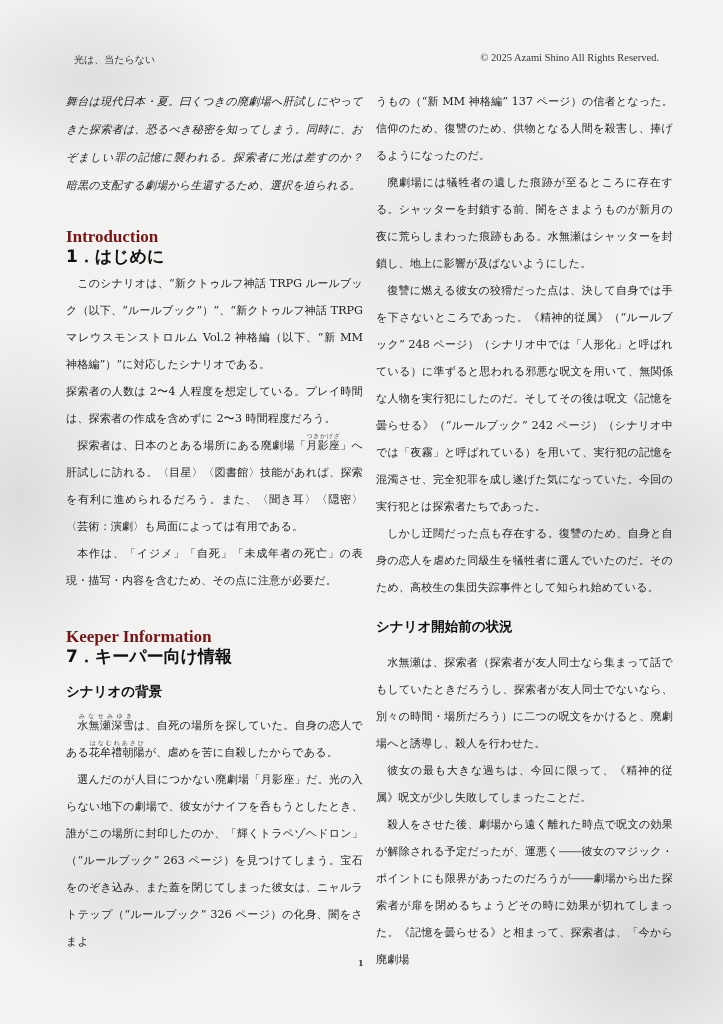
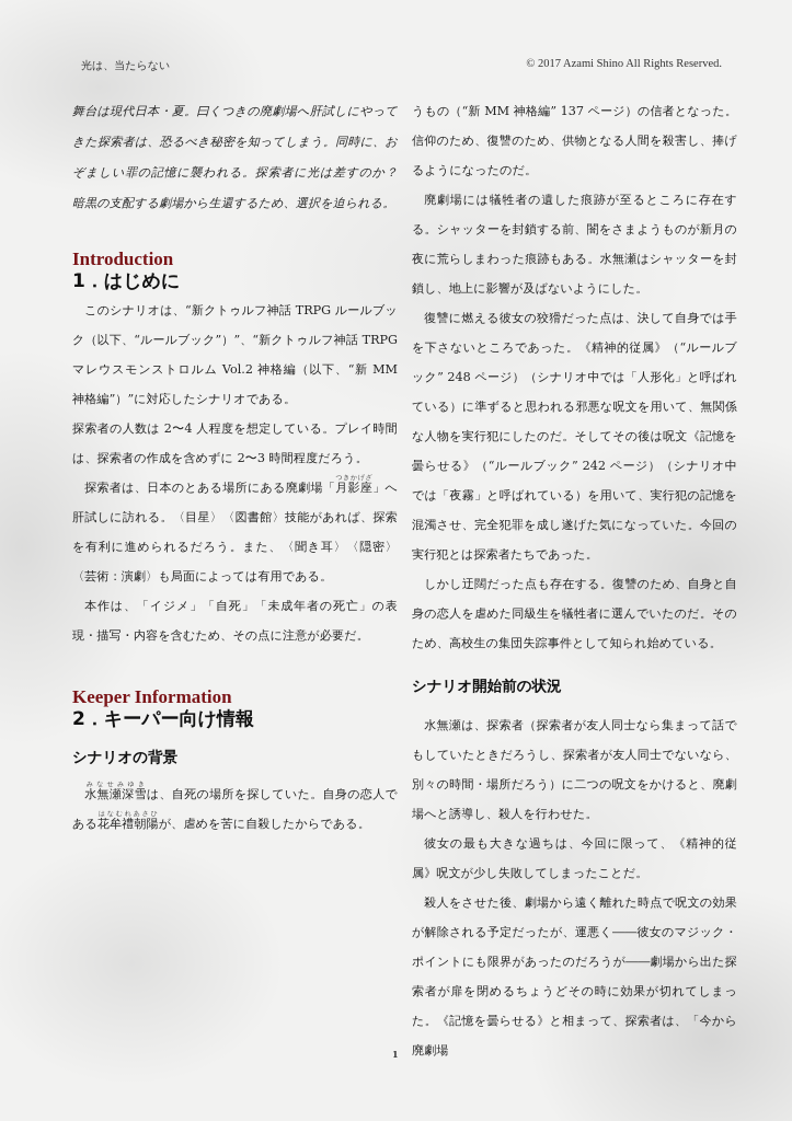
  光は、当たらない
- © 2025 Azami Shino All Rights Reserved.
+ © 2017 Azami Shino All Rights Reserved.
  舞台は現代日本・夏。曰くつきの廃劇場へ肝試しにやってきた探索者は、恐るべき秘密を知ってしまう。同時に、おぞましい罪の記憶に襲われる。探索者に光は差すのか？ 暗黒の支配する劇場から生還するため、選択を迫られる。
  Introduction
  1．はじめに
  このシナリオは、“新クトゥルフ神話 TRPG ルールブック（以下、“ルールブック”）”、“新クトゥルフ神話 TRPG マレウスモンストロルム Vol.2 神格編（以下、“新 MM 神格編”）”に対応したシナリオである。
  探索者の人数は 2〜4 人程度を想定している。プレイ時間は、探索者の作成を含めずに 2〜3 時間程度だろう。
  探索者は、日本のとある場所にある廃劇場「月影座」へ肝試しに訪れる。〈目星〉〈図書館〉技能があれば、探索を有利に進められるだろう。また、〈聞き耳〉〈隠密〉〈芸術：演劇〉も局面によっては有用である。
  本作は、「イジメ」「自死」「未成年者の死亡」の表現・描写・内容を含むため、その点に注意が必要だ。
  Keeper Information
- 7．キーパー向け情報
+ 2．キーパー向け情報
  シナリオの背景
  水無瀬深雪は、自死の場所を探していた。自身の恋人である花牟禮朝陽が、虐めを苦に自殺したからである。
- 選んだのが人目につかない廃劇場「月影座」だ。光の入らない地下の劇場で、彼女がナイフを呑もうとしたとき、誰がこの場所に封印したのか、「輝くトラペゾヘドロン」（“ルールブック” 263 ページ）を見つけてしまう。宝石をのぞき込み、また蓋を閉じてしまった彼女は、ニャルラトテップ（“ルールブック” 326 ページ）の化身、闇をさまよ
  うもの（“新 MM 神格編” 137 ページ）の信者となった。信仰のため、復讐のため、供物となる人間を殺害し、捧げるようになったのだ。
  廃劇場には犠牲者の遺した痕跡が至るところに存在する。シャッターを封鎖する前、闇をさまようものが新月の夜に荒らしまわった痕跡もある。水無瀬はシャッターを封鎖し、地上に影響が及ばないようにした。
  復讐に燃える彼女の狡猾だった点は、決して自身では手を下さないところであった。《精神的従属》（“ルールブック” 248 ページ）（シナリオ中では「人形化」と呼ばれている）に準ずると思われる邪悪な呪文を用いて、無関係な人物を実行犯にしたのだ。そしてその後は呪文《記憶を曇らせる》（“ルールブック” 242 ページ）（シナリオ中では「夜霧」と呼ばれている）を用いて、実行犯の記憶を混濁させ、完全犯罪を成し遂げた気になっていた。今回の実行犯とは探索者たちであった。
  しかし迂闊だった点も存在する。復讐のため、自身と自身の恋人を虐めた同級生を犠牲者に選んでいたのだ。そのため、高校生の集団失踪事件として知られ始めている。
  シナリオ開始前の状況
  水無瀬は、探索者（探索者が友人同士なら集まって話でもしていたときだろうし、探索者が友人同士でないなら、別々の時間・場所だろう）に二つの呪文をかけると、廃劇場へと誘導し、殺人を行わせた。
  彼女の最も大きな過ちは、今回に限って、《精神的従属》呪文が少し失敗してしまったことだ。
  殺人をさせた後、劇場から遠く離れた時点で呪文の効果が解除される予定だったが、運悪く――彼女のマジック・ポイントにも限界があったのだろうが――劇場から出た探索者が扉を閉めるちょうどその時に効果が切れてしまった。《記憶を曇らせる》と相まって、探索者は、「今から廃劇場
  1
